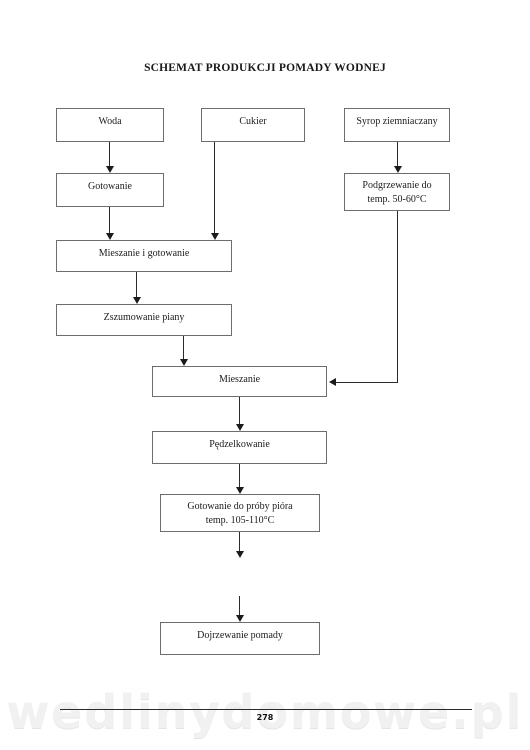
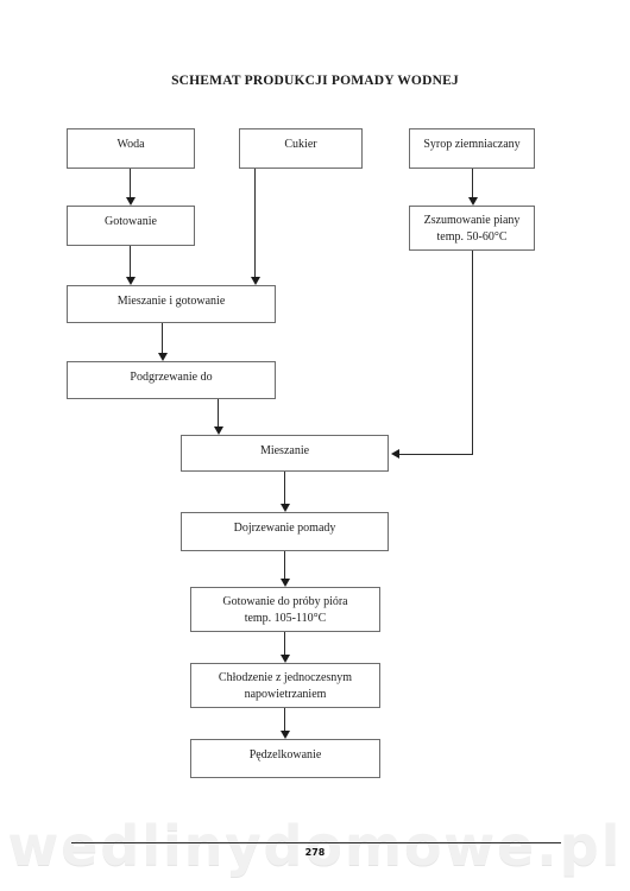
  wedlinydomowe.pl
  SCHEMAT PRODUKCJI POMADY WODNEJ
  Woda
  Cukier
  Syrop ziemniaczany
  Gotowanie
- Podgrzewanie do
+ Zszumowanie piany
  temp. 50-60°C
  Mieszanie i gotowanie
- Zszumowanie piany
+ Podgrzewanie do
  Mieszanie
- Pędzelkowanie
+ Dojrzewanie pomady
  Gotowanie do próby pióra
  temp. 105-110°C
+ Chłodzenie z jednoczesnym
+ napowietrzaniem
- Dojrzewanie pomady
+ Pędzelkowanie
  278
